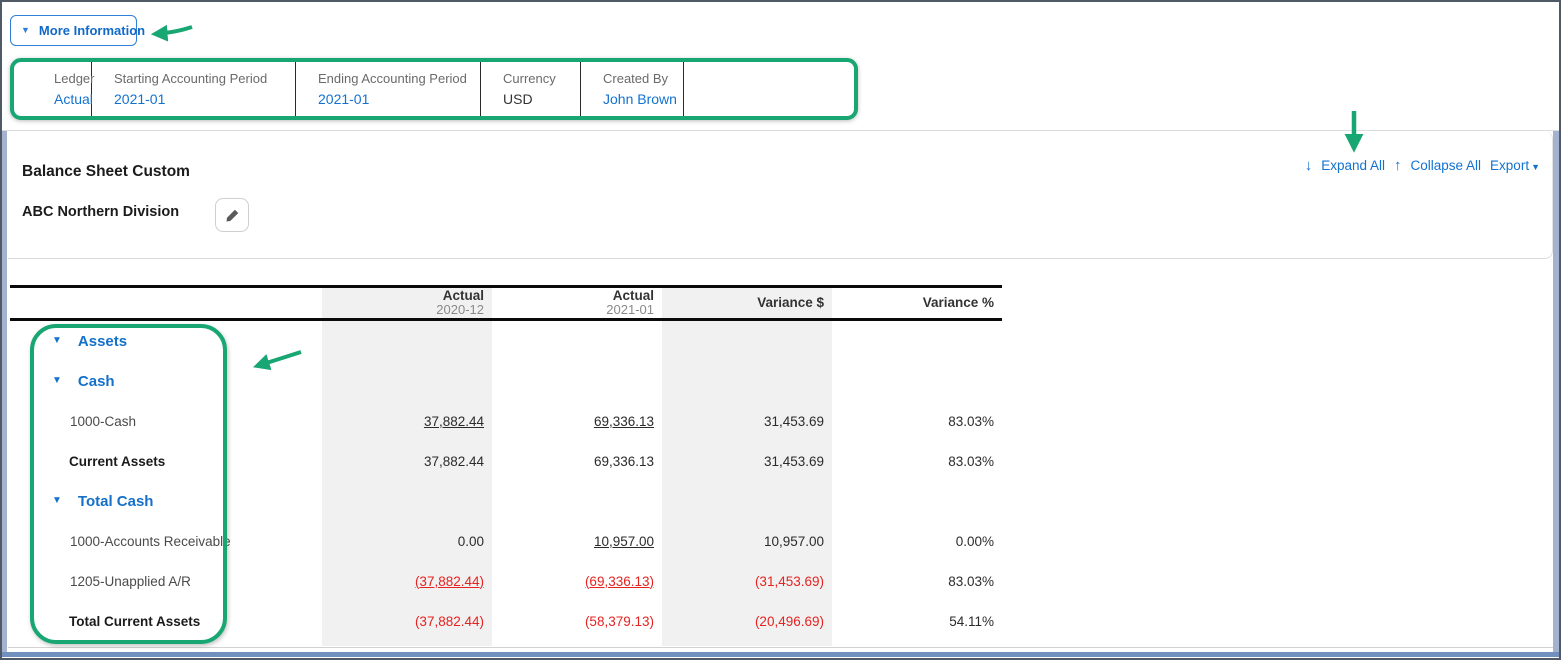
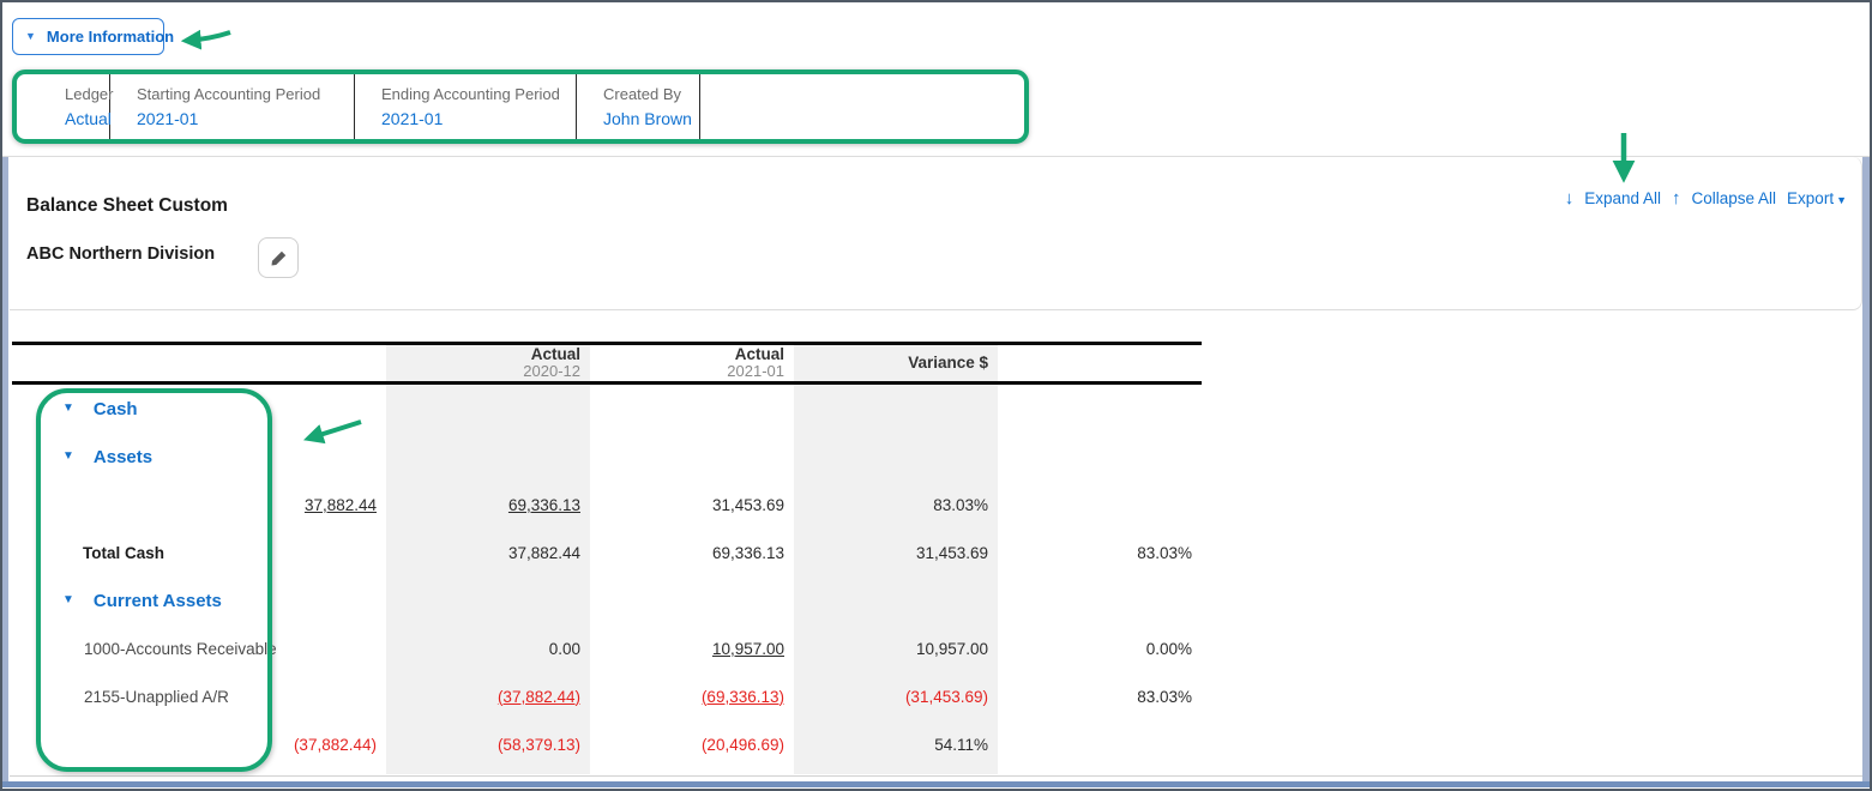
  ▼
  More Information
  Ledge
  Actua
  Starting Accounting Period
  2021-01
  Ending Accounting Period
  2021-01
- Currency
- USD
  Created By
  John Brown
  Balance Sheet Custom
  ABC Northern Division
  ↓
  Expand All
  ↑
  Collapse All
  Export ▼
  Actual
  2020-12
  Actual
  2021-01
  Variance $
- Variance %
  ▼
- Assets
+ Cash
  ▼
- Cash
+ Assets
- 1000-Cash
  37,882.44
  69,336.13
  31,453.69
  83.03%
- Current Assets
+ Total Cash
  37,882.44
  69,336.13
  31,453.69
  83.03%
  ▼
- Total Cash
+ Current Assets
  1000-Accounts Receivable
  0.00
  10,957.00
  10,957.00
  0.00%
- 1205-Unapplied A/R
+ 2155-Unapplied A/R
  (37,882.44)
  (69,336.13)
  (31,453.69)
  83.03%
- Total Current Assets
  (37,882.44)
  (58,379.13)
  (20,496.69)
  54.11%
